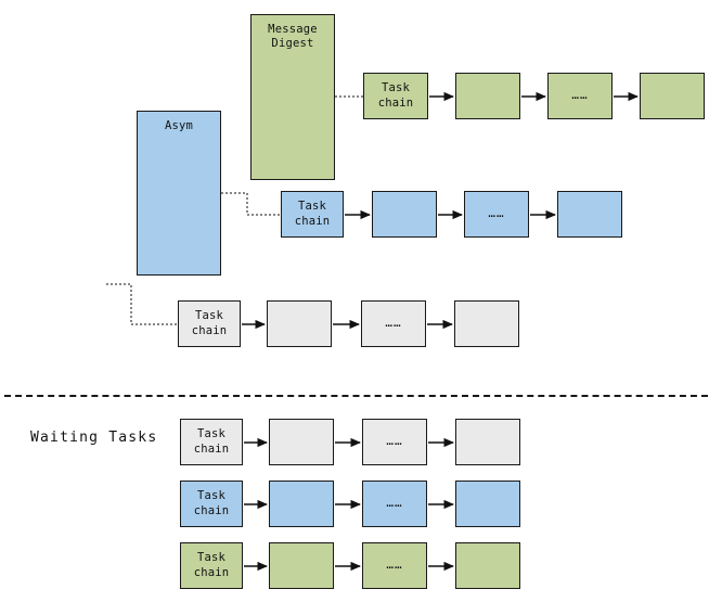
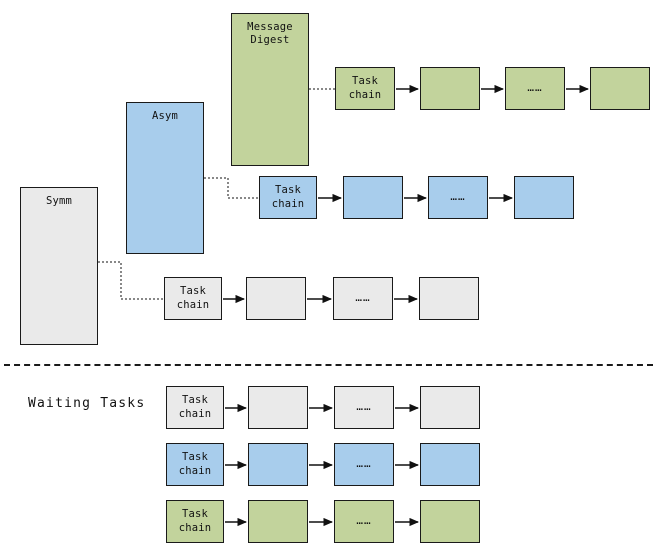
+ Symm
  Asym
  Message
  Digest
  Task
  chain
  ……
  Task
  chain
  ……
  Task
  chain
  ……
  Waiting Tasks
  Task
  chain
  ……
  Task
  chain
  ……
  Task
  chain
  ……
